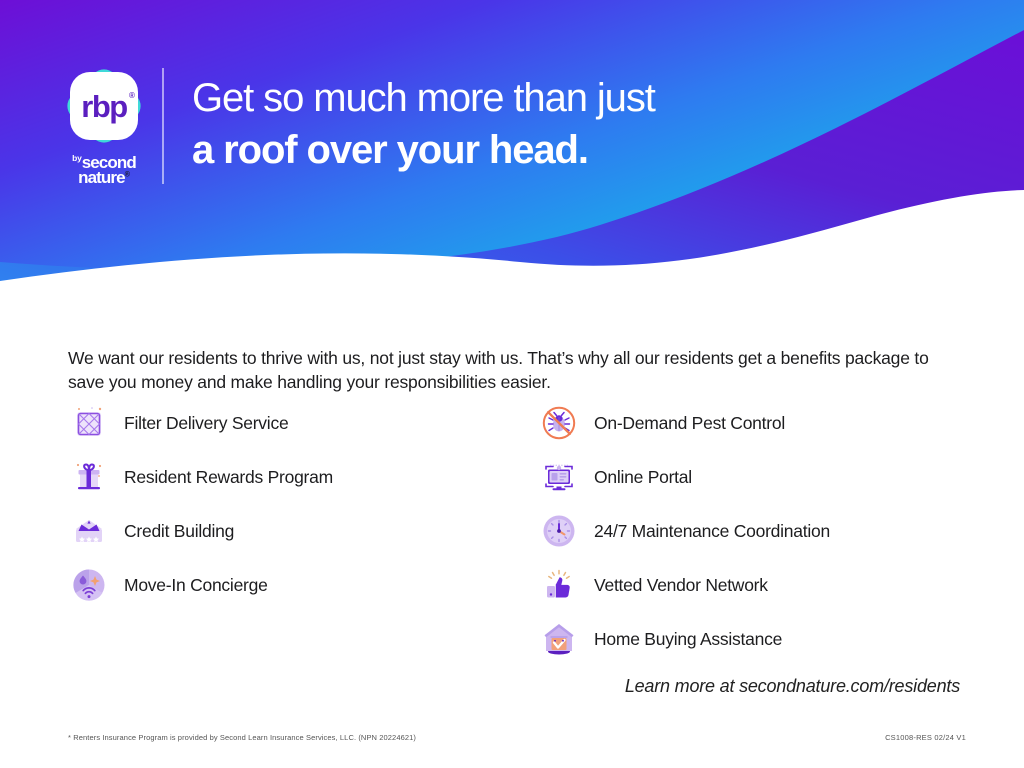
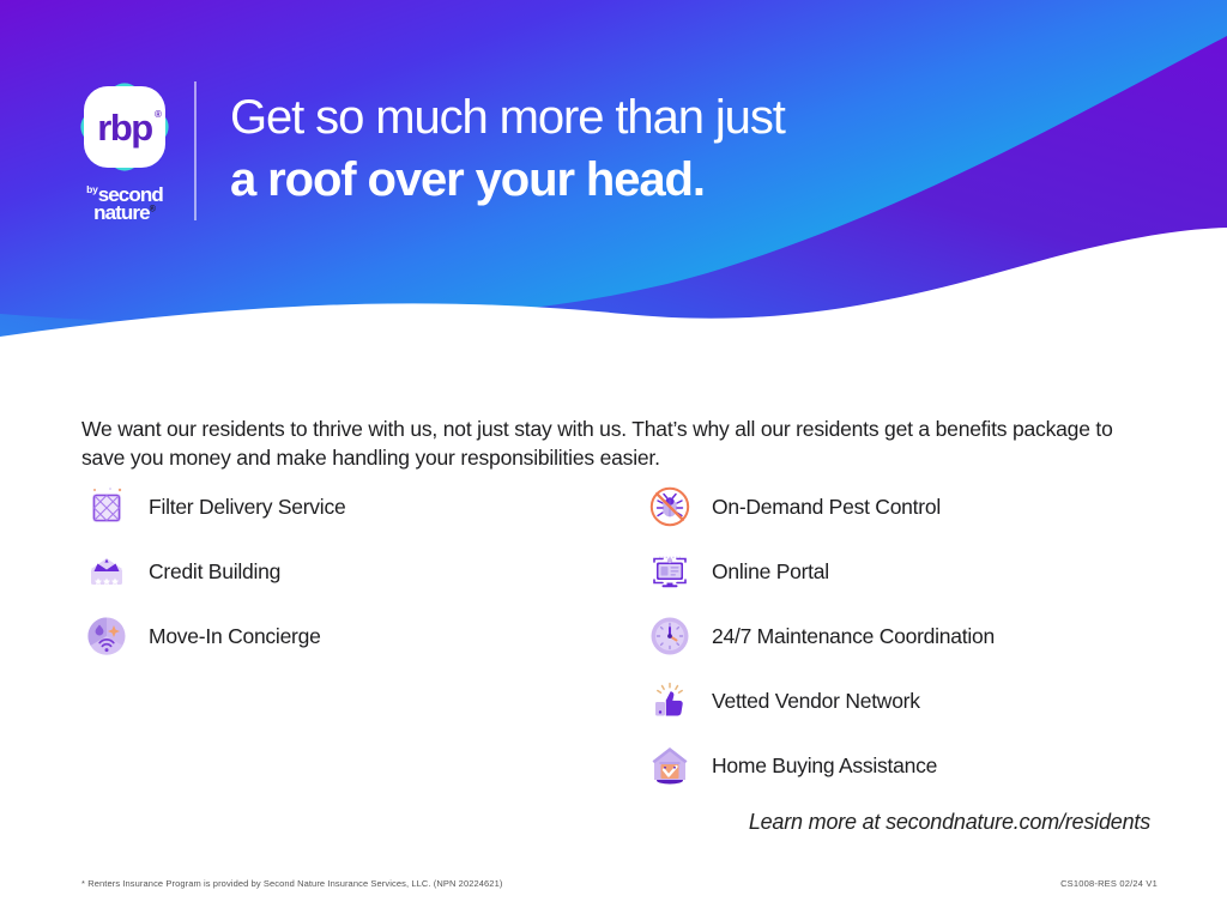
  rbp
  ®
  bysecond
  nature
  Get so much more than just
  a roof over your head.
  We want our residents to thrive with us, not just stay with us. That’s why all our residents get a benefits package to save you money and make handling your responsibilities easier.
  Filter Delivery Service
- Resident Rewards Program
  Credit Building
  Move-In Concierge
  On-Demand Pest Control
  Online Portal
  24/7 Maintenance Coordination
  Vetted Vendor Network
  Home Buying Assistance
  Learn more at secondnature.com/residents
- * Renters Insurance Program is provided by Second Learn Insurance Services, LLC. (NPN 20224621)
+ * Renters Insurance Program is provided by Second Nature Insurance Services, LLC. (NPN 20224621)
  CS1008-RES 02/24 V1
